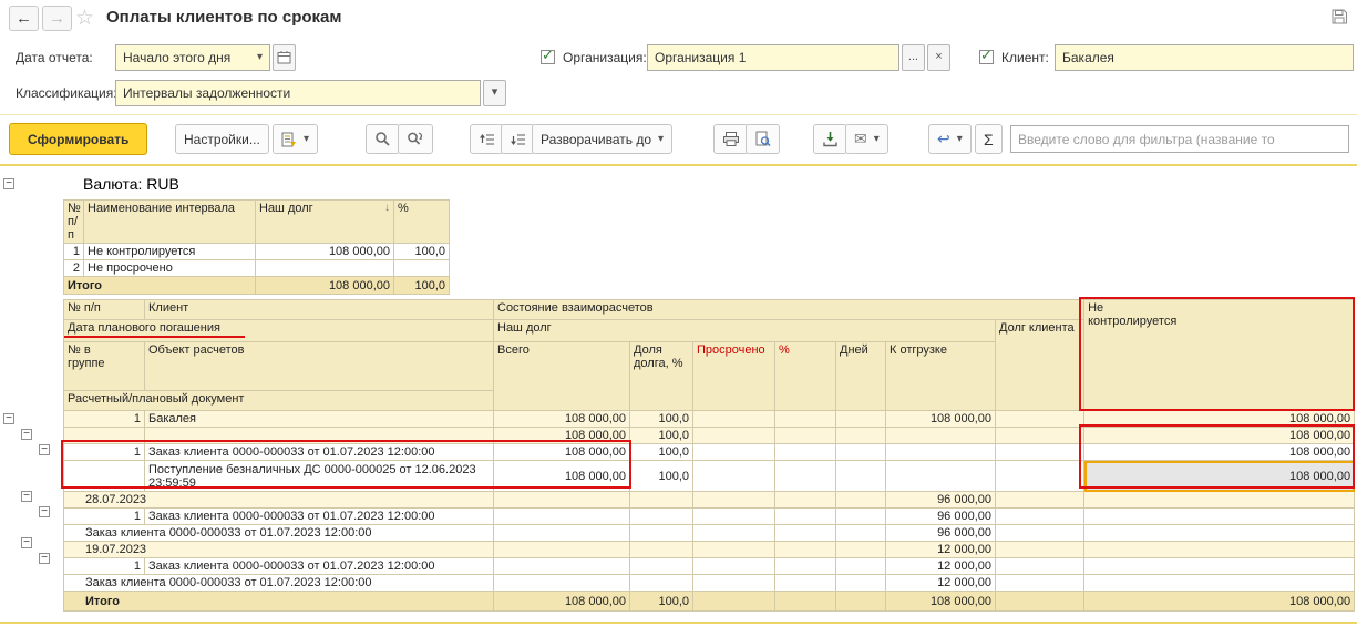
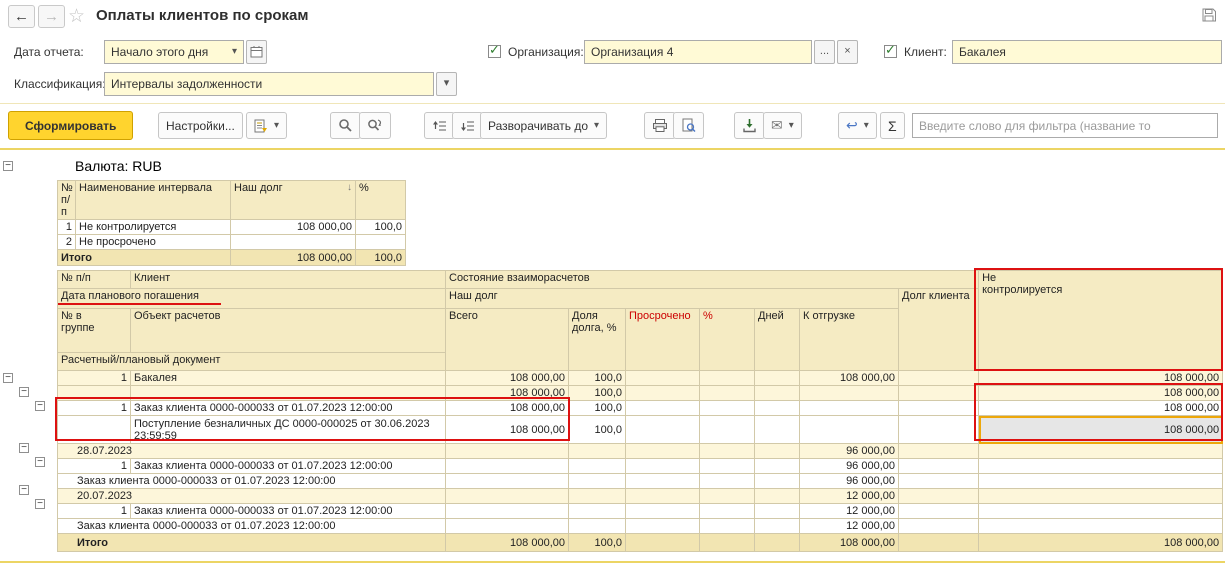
  ←
  →
  ☆
  Оплаты клиентов по срокам
  Дата отчета:
  ▾
  Начало этого дня
  ✓
  Организация:
- Организация 1
+ Организация 4
  ...
  ×
  ✓
  Клиент:
  Бакалея
  Классификация
  Интервалы задолженности
  ▾
  Сформировать
  Настройки...
  ▾
  Разворачивать до
  ▾
  ✉
  ▾
  ↩
  ▾
  Σ
  Введите слово для фильтра (название то
  Валюта: RUB
  −
  −
  −
  −
  −
  −
  −
  −
  № п/п	Наименование интервала	↓ Наш долг	%
  1	Не контролируется	108 000,00	100,0
  2	Не просрочено
  Итого	108 000,00	100,0
  № п/п	Клиент	Состояние взаиморасчетов	Не контролируется
  Дата планового погашения	Наш долг	Долг клиента
  № в группе	Объект расчетов	Всего	Доля долга, %	Просрочено	%	Дней	К отгрузке
  Расчетный/плановый документ
  1	Бакалея	108 000,00	100,0				108 000,00		108 000,00
  		108 000,00	100,0						108 000,00
  1	Заказ клиента 0000-000033 от 01.07.2023 12:00:00	108 000,00	100,0						108 000,00
- 	Поступление безналичных ДС 0000-000025 от 12.06.2023 23:59:59	108 000,00	100,0						108 000,00
+ 	Поступление безналичных ДС 0000-000025 от 30.06.2023 23:59:59	108 000,00	100,0						108 000,00
  28.07.2023						96 000,00
  1	Заказ клиента 0000-000033 от 01.07.2023 12:00:00						96 000,00
  Заказ клиента 0000-000033 от 01.07.2023 12:00:00						96 000,00
- 19.07.2023						12 000,00
+ 20.07.2023						12 000,00
  1	Заказ клиента 0000-000033 от 01.07.2023 12:00:00						12 000,00
  Заказ клиента 0000-000033 от 01.07.2023 12:00:00						12 000,00
  Итого	108 000,00	100,0				108 000,00		108 000,00
